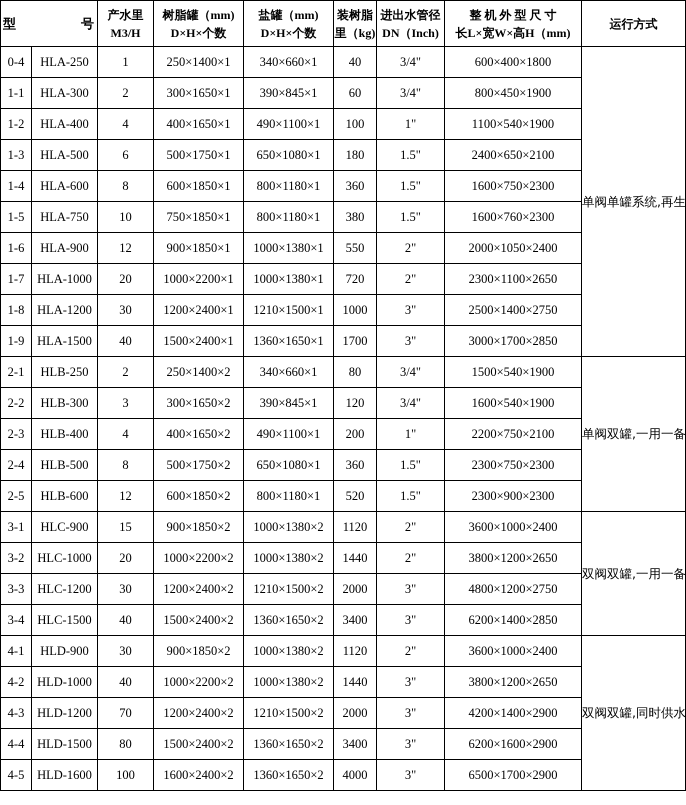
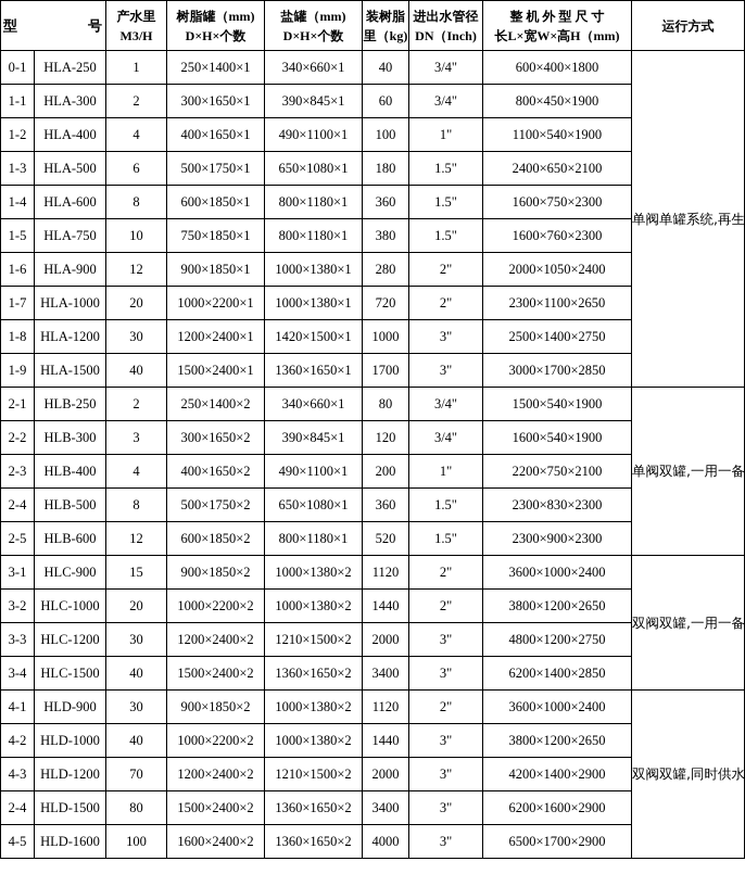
  型 号	产水里 M3/H	树脂罐（mm) D×H×个数	盐罐（mm) D×H×个数	装树脂 里（kg)	进出水管径 DN（Inch)	整 机 外 型 尺 寸 长L×宽W×高H（mm)	运行方式
- 0-4	HLA-250	1	250×1400×1	340×660×1	40	3/4"	600×400×1800	单阀单罐系统,再生
+ 0-1	HLA-250	1	250×1400×1	340×660×1	40	3/4"	600×400×1800	单阀单罐系统,再生
  1-1	HLA-300	2	300×1650×1	390×845×1	60	3/4"	800×450×1900
  1-2	HLA-400	4	400×1650×1	490×1100×1	100	1"	1100×540×1900
  1-3	HLA-500	6	500×1750×1	650×1080×1	180	1.5"	2400×650×2100
  1-4	HLA-600	8	600×1850×1	800×1180×1	360	1.5"	1600×750×2300
  1-5	HLA-750	10	750×1850×1	800×1180×1	380	1.5"	1600×760×2300
- 1-6	HLA-900	12	900×1850×1	1000×1380×1	550	2"	2000×1050×2400
+ 1-6	HLA-900	12	900×1850×1	1000×1380×1	280	2"	2000×1050×2400
  1-7	HLA-1000	20	1000×2200×1	1000×1380×1	720	2"	2300×1100×2650
- 1-8	HLA-1200	30	1200×2400×1	1210×1500×1	1000	3"	2500×1400×2750
+ 1-8	HLA-1200	30	1200×2400×1	1420×1500×1	1000	3"	2500×1400×2750
  1-9	HLA-1500	40	1500×2400×1	1360×1650×1	1700	3"	3000×1700×2850
  2-1	HLB-250	2	250×1400×2	340×660×1	80	3/4"	1500×540×1900	单阀双罐,一用一备
  2-2	HLB-300	3	300×1650×2	390×845×1	120	3/4"	1600×540×1900
  2-3	HLB-400	4	400×1650×2	490×1100×1	200	1"	2200×750×2100
- 2-4	HLB-500	8	500×1750×2	650×1080×1	360	1.5"	2300×750×2300
+ 2-4	HLB-500	8	500×1750×2	650×1080×1	360	1.5"	2300×830×2300
  2-5	HLB-600	12	600×1850×2	800×1180×1	520	1.5"	2300×900×2300
  3-1	HLC-900	15	900×1850×2	1000×1380×2	1120	2"	3600×1000×2400	双阀双罐,一用一备
  3-2	HLC-1000	20	1000×2200×2	1000×1380×2	1440	2"	3800×1200×2650
  3-3	HLC-1200	30	1200×2400×2	1210×1500×2	2000	3"	4800×1200×2750
  3-4	HLC-1500	40	1500×2400×2	1360×1650×2	3400	3"	6200×1400×2850
  4-1	HLD-900	30	900×1850×2	1000×1380×2	1120	2"	3600×1000×2400	双阀双罐,同时供水
  4-2	HLD-1000	40	1000×2200×2	1000×1380×2	1440	3"	3800×1200×2650
  4-3	HLD-1200	70	1200×2400×2	1210×1500×2	2000	3"	4200×1400×2900
- 4-4	HLD-1500	80	1500×2400×2	1360×1650×2	3400	3"	6200×1600×2900
+ 2-4	HLD-1500	80	1500×2400×2	1360×1650×2	3400	3"	6200×1600×2900
  4-5	HLD-1600	100	1600×2400×2	1360×1650×2	4000	3"	6500×1700×2900
